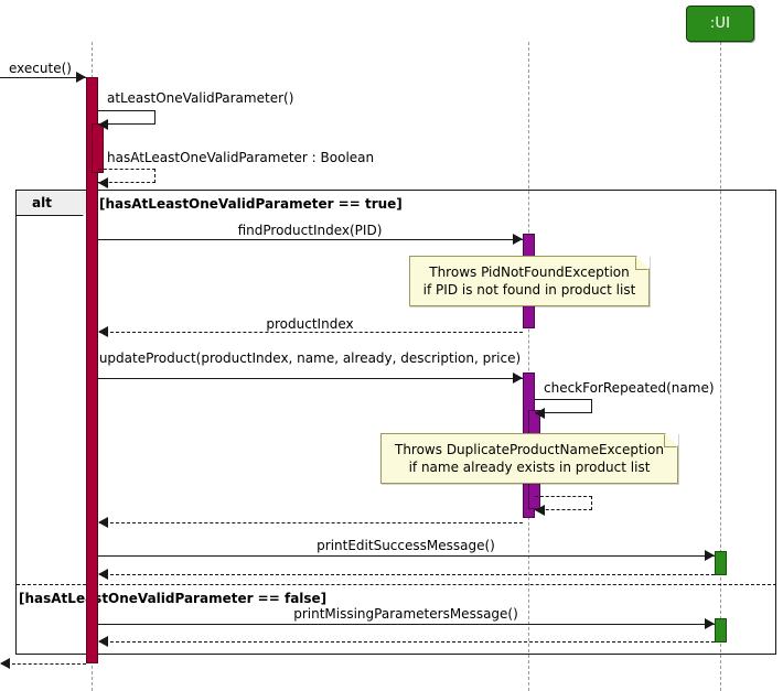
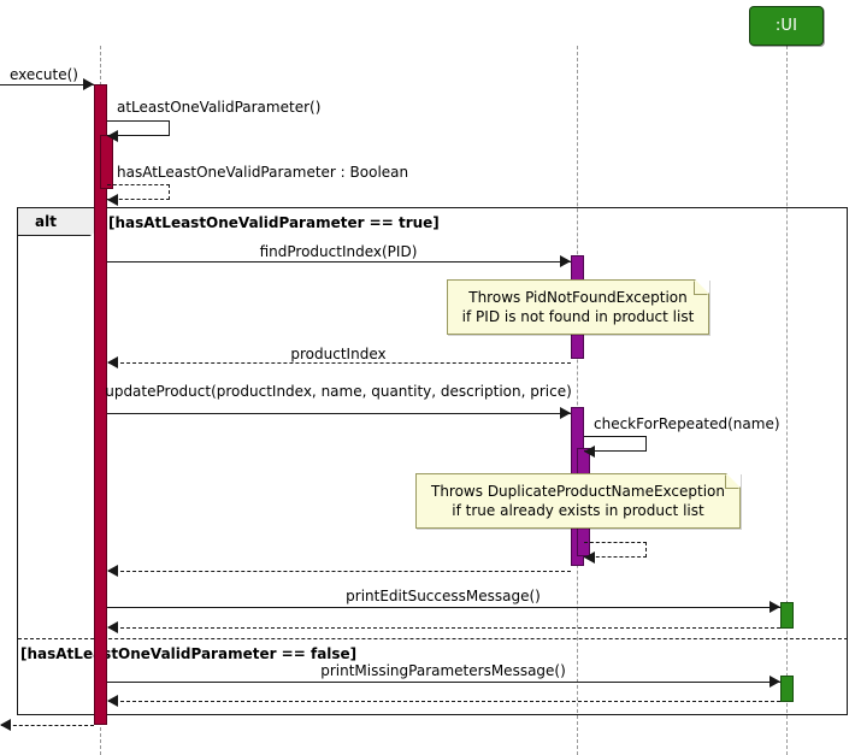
  :UI
  alt
  [hasAtLeastOneValidParameter == true]
  [hasAtLetOneValidParameter == false]
  execute()
  atLeastOneValidParameter()
  hasAtLeastOneValidParameter : Boolean
  findProductIndex(PID)
  Throws PidNotFoundException
  if PID is not found in product list
  productIndex
- updateProduct(productIndex, name, already, description, price)
+ updateProduct(productIndex, name, quantity, description, price)
  checkForRepeated(name)
  Throws DuplicateProductNameException
- if name already exists in product list
+ if true already exists in product list
  printEditSuccessMessage()
  printMissingParametersMessage()
